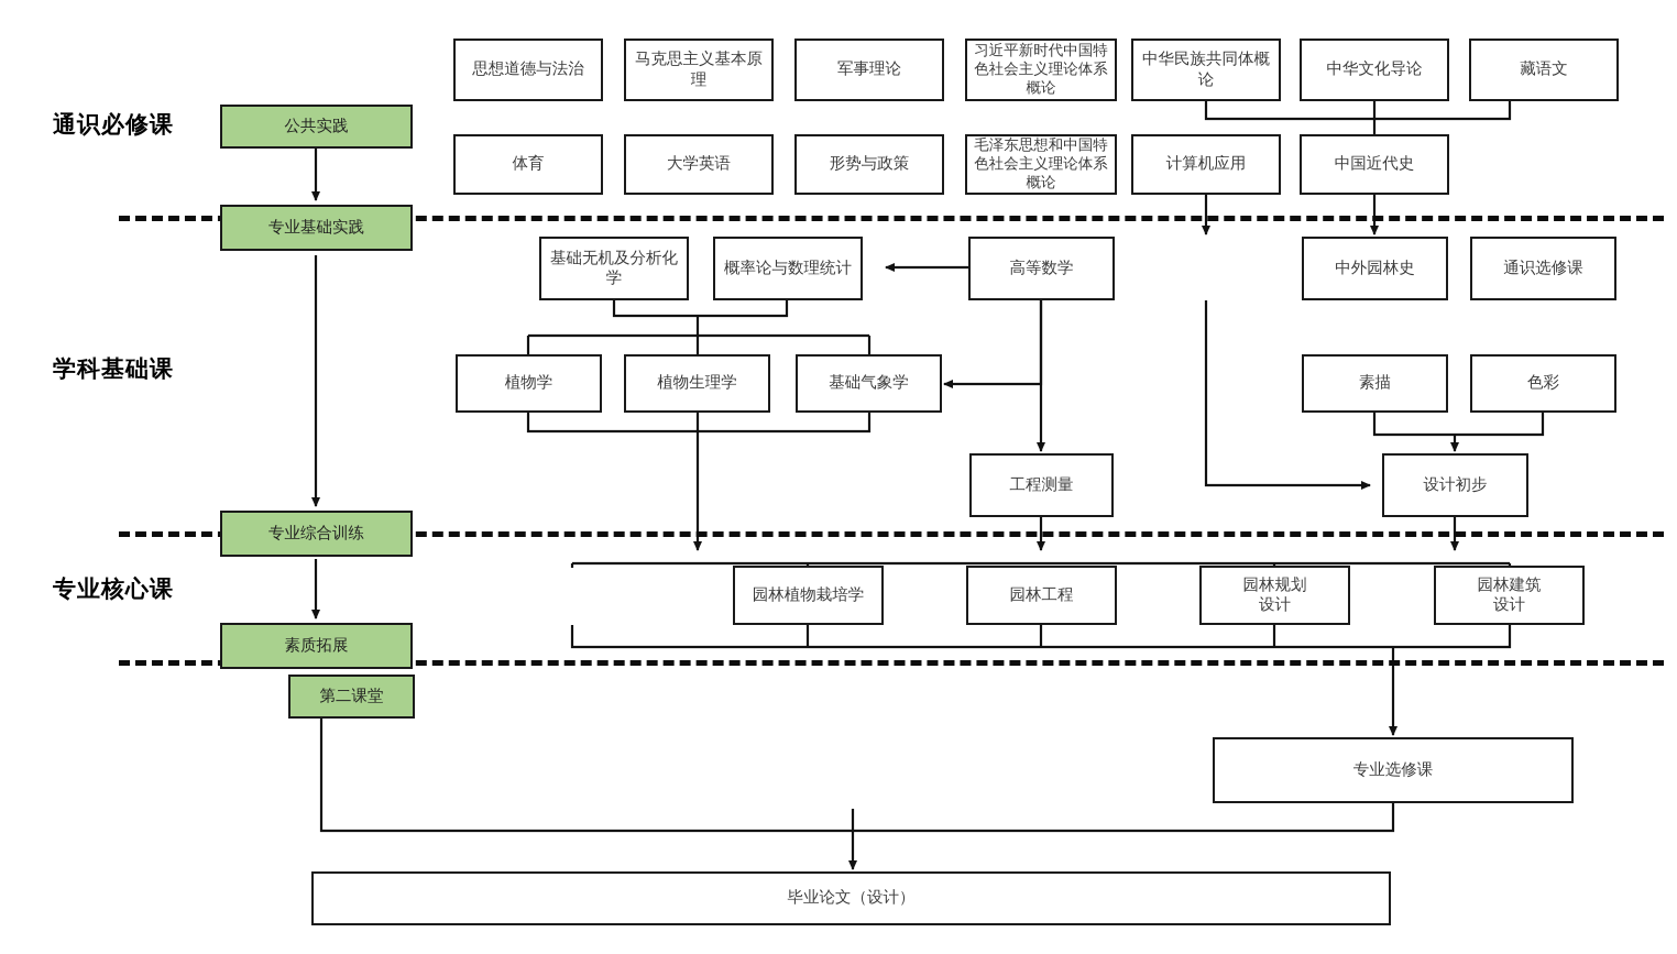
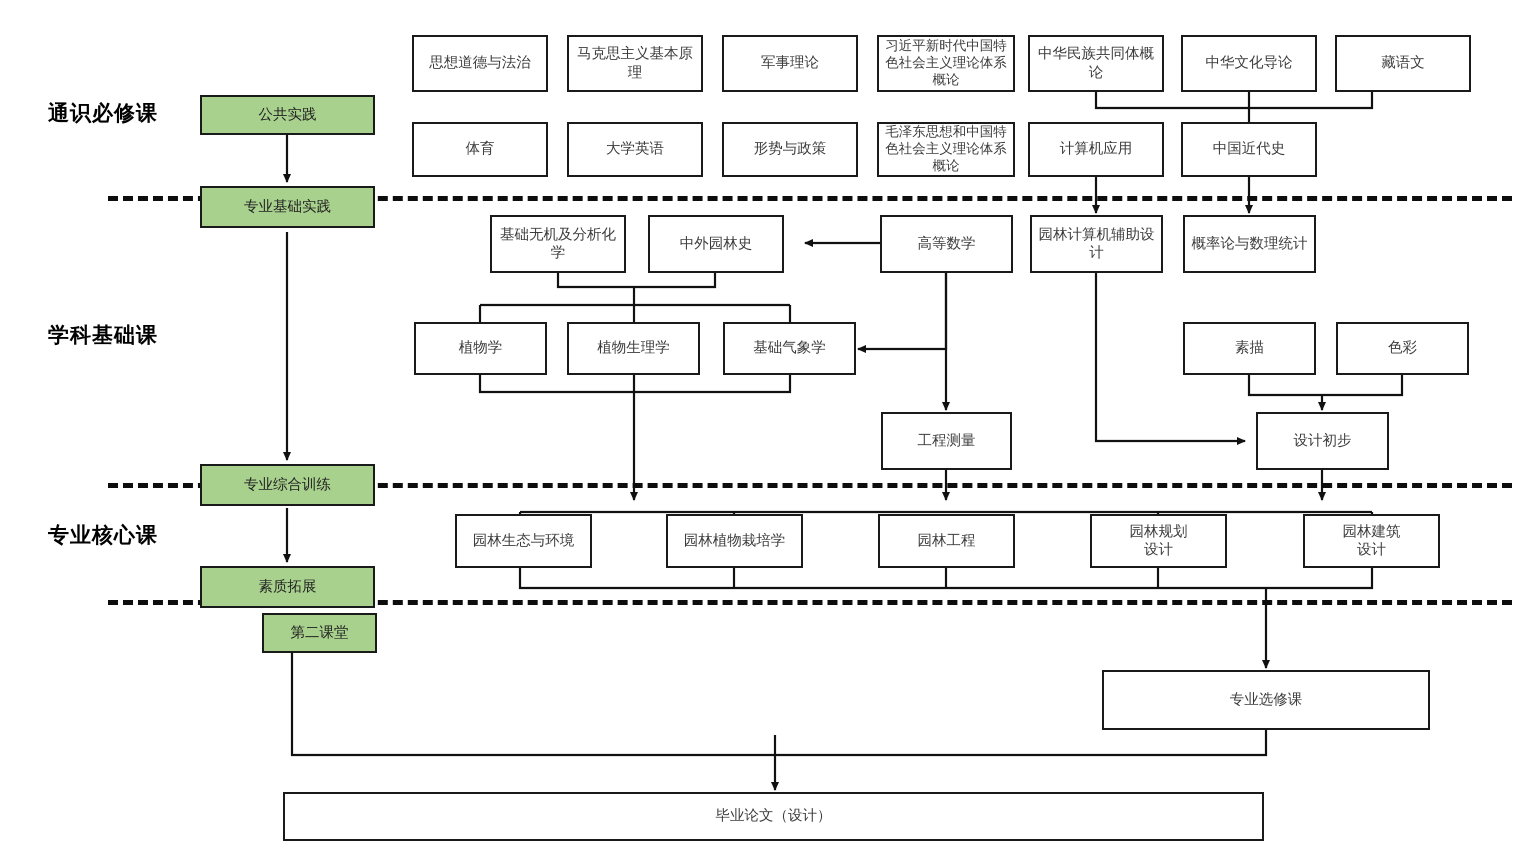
  通识必修课
  学科基础课
  专业核心课
  公共实践
  专业基础实践
  专业综合训练
  素质拓展
  第二课堂
  思想道德与法治
  马克思主义基本原理
  军事理论
  习近平新时代中国特色社会主义理论体系概论
  中华民族共同体概论
  中华文化导论
  藏语文
  体育
  大学英语
  形势与政策
  毛泽东思想和中国特色社会主义理论体系概论
  计算机应用
  中国近代史
  基础无机及分析化学
- 概率论与数理统计
+ 中外园林史
  高等数学
+ 园林计算机辅助设计
- 中外园林史
+ 概率论与数理统计
- 通识选修课
  植物学
  植物生理学
  基础气象学
  素描
  色彩
  工程测量
  设计初步
+ 园林生态与环境
  园林植物栽培学
  园林工程
  园林规划
  设计
  园林建筑
  设计
  专业选修课
  毕业论文（设计）
